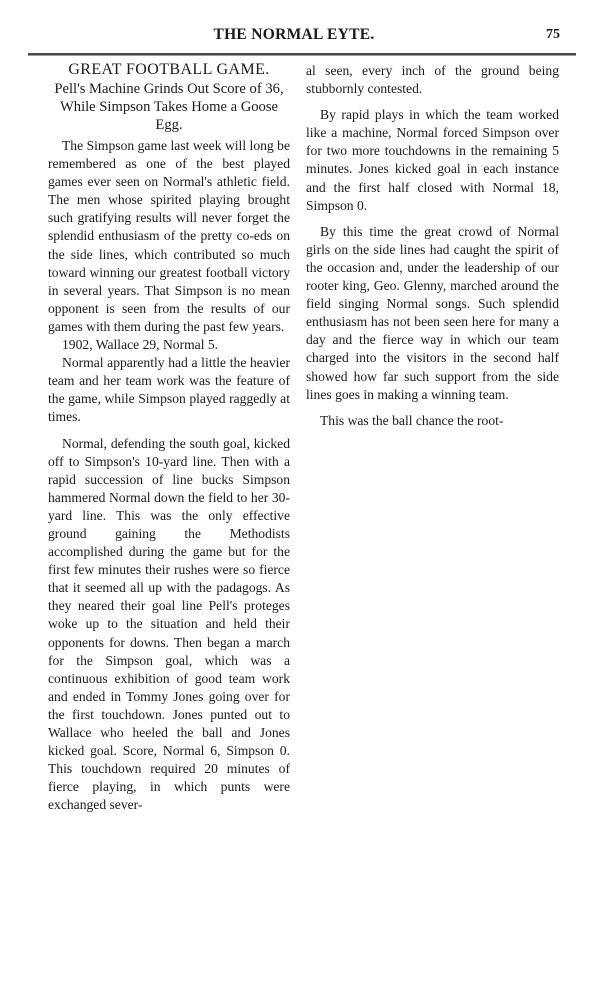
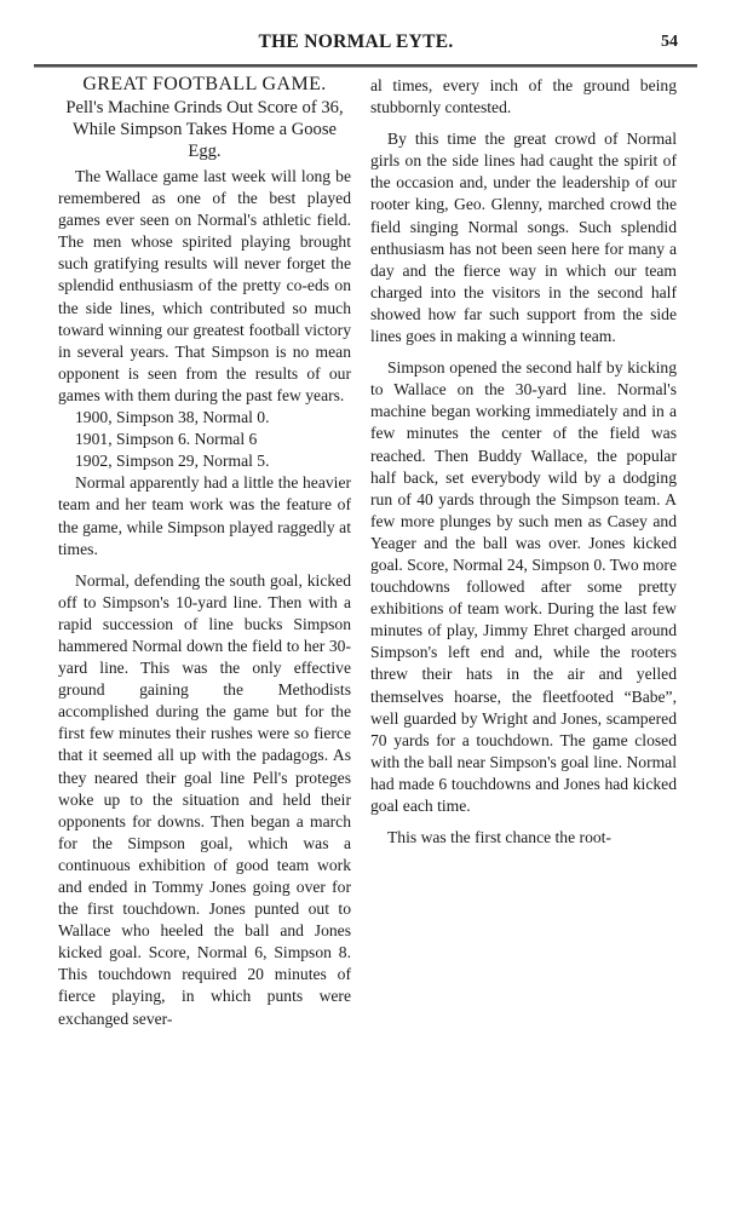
  THE NORMAL EYTE.
- 75
+ 54
  GREAT FOOTBALL GAME.
  Pell's Machine Grinds Out Score of 36, While Simpson Takes Home a Goose Egg.
- The Simpson game last week will long be remembered as one of the best played games ever seen on Normal's athletic field. The men whose spirited playing brought such gratifying results will never forget the splendid enthusiasm of the pretty co-eds on the side lines, which contributed so much toward winning our greatest football victory in several years. That Simpson is no mean opponent is seen from the results of our games with them during the past few years.
+ The Wallace game last week will long be remembered as one of the best played games ever seen on Normal's athletic field. The men whose spirited playing brought such gratifying results will never forget the splendid enthusiasm of the pretty co-eds on the side lines, which contributed so much toward winning our greatest football victory in several years. That Simpson is no mean opponent is seen from the results of our games with them during the past few years.
+ 1900, Simpson 38, Normal 0.
+ 1901, Simpson 6. Normal 6
- 1902, Wallace 29, Normal 5.
+ 1902, Simpson 29, Normal 5.
  Normal apparently had a little the heavier team and her team work was the feature of the game, while Simpson played raggedly at times.
- Normal, defending the south goal, kicked off to Simpson's 10-yard line. Then with a rapid succession of line bucks Simpson hammered Normal down the field to her 30-yard line. This was the only effective ground gaining the Methodists accomplished during the game but for the first few minutes their rushes were so fierce that it seemed all up with the padagogs. As they neared their goal line Pell's proteges woke up to the situation and held their opponents for downs. Then began a march for the Simpson goal, which was a continuous exhibition of good team work and ended in Tommy Jones going over for the first touchdown. Jones punted out to Wallace who heeled the ball and Jones kicked goal. Score, Normal 6, Simpson 0. This touchdown required 20 minutes of fierce playing, in which punts were exchanged sever-
+ Normal, defending the south goal, kicked off to Simpson's 10-yard line. Then with a rapid succession of line bucks Simpson hammered Normal down the field to her 30-yard line. This was the only effective ground gaining the Methodists accomplished during the game but for the first few minutes their rushes were so fierce that it seemed all up with the padagogs. As they neared their goal line Pell's proteges woke up to the situation and held their opponents for downs. Then began a march for the Simpson goal, which was a continuous exhibition of good team work and ended in Tommy Jones going over for the first touchdown. Jones punted out to Wallace who heeled the ball and Jones kicked goal. Score, Normal 6, Simpson 8. This touchdown required 20 minutes of fierce playing, in which punts were exchanged sever-
- al seen, every inch of the ground being stubbornly contested.
+ al times, every inch of the ground being stubbornly contested.
- By rapid plays in which the team worked like a machine, Normal forced Simpson over for two more touchdowns in the remaining 5 minutes. Jones kicked goal in each instance and the first half closed with Normal 18, Simpson 0.
- By this time the great crowd of Normal girls on the side lines had caught the spirit of the occasion and, under the leadership of our rooter king, Geo. Glenny, marched around the field singing Normal songs. Such splendid enthusiasm has not been seen here for many a day and the fierce way in which our team charged into the visitors in the second half showed how far such support from the side lines goes in making a winning team.
+ By this time the great crowd of Normal girls on the side lines had caught the spirit of the occasion and, under the leadership of our rooter king, Geo. Glenny, marched crowd the field singing Normal songs. Such splendid enthusiasm has not been seen here for many a day and the fierce way in which our team charged into the visitors in the second half showed how far such support from the side lines goes in making a winning team.
+ Simpson opened the second half by kicking to Wallace on the 30-yard line. Normal's machine began working immediately and in a few minutes the center of the field was reached. Then Buddy Wallace, the popular half back, set everybody wild by a dodging run of 40 yards through the Simpson team. A few more plunges by such men as Casey and Yeager and the ball was over. Jones kicked goal. Score, Normal 24, Simpson 0. Two more touchdowns followed after some pretty exhibitions of team work. During the last few minutes of play, Jimmy Ehret charged around Simpson's left end and, while the rooters threw their hats in the air and yelled themselves hoarse, the fleetfooted “Babe”, well guarded by Wright and Jones, scampered 70 yards for a touchdown. The game closed with the ball near Simpson's goal line. Normal had made 6 touchdowns and Jones had kicked goal each time.
- This was the ball chance the root-
+ This was the first chance the root-
